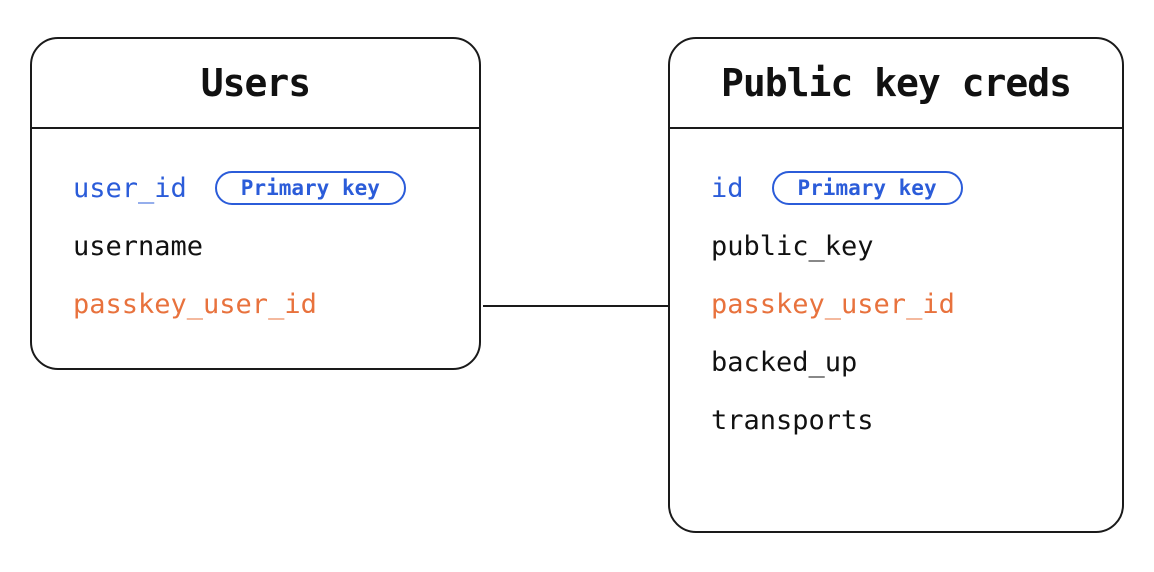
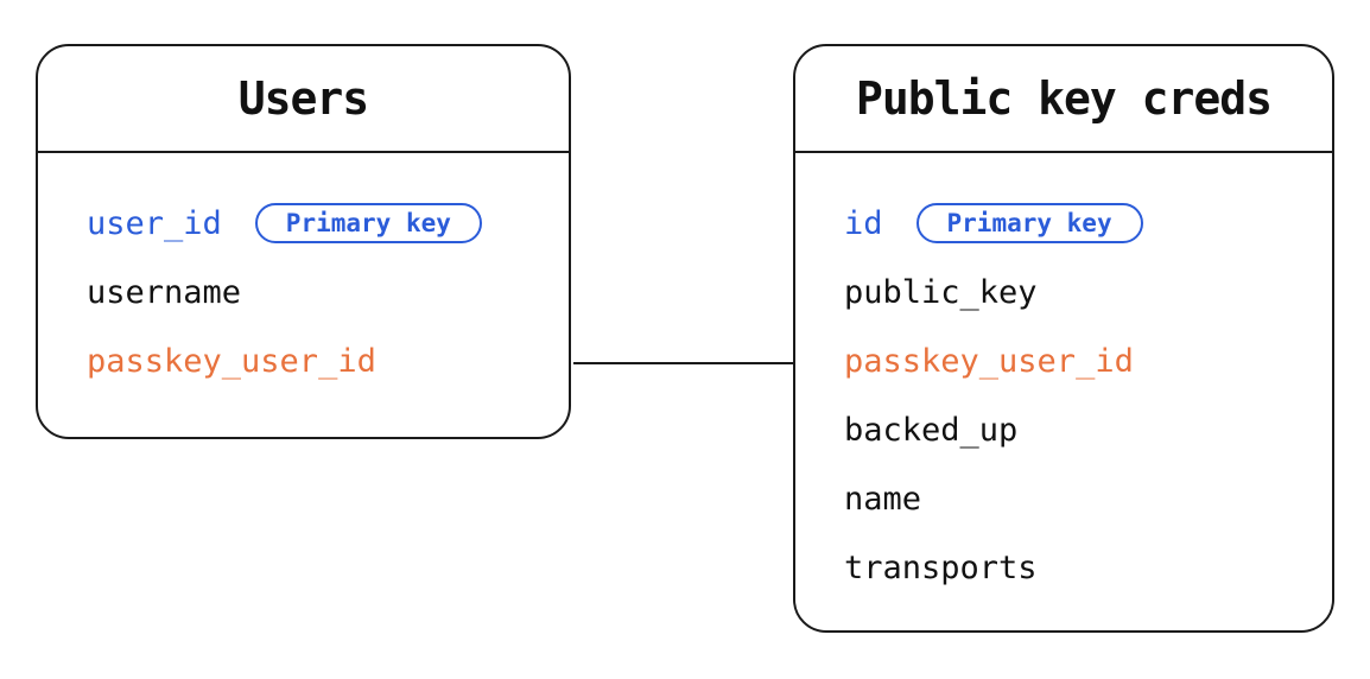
  Users
  user_id
  Primary key
  username
  passkey_user_id
  Public key creds
  id
  Primary key
  public_key
  passkey_user_id
  backed_up
+ name
  transports
